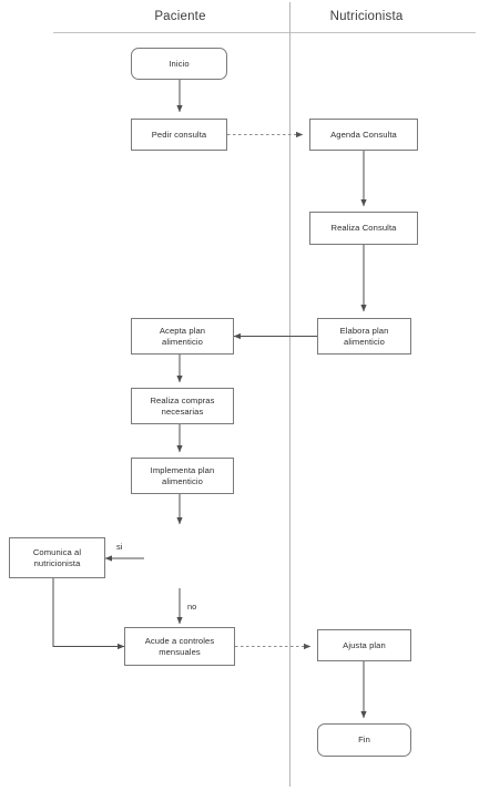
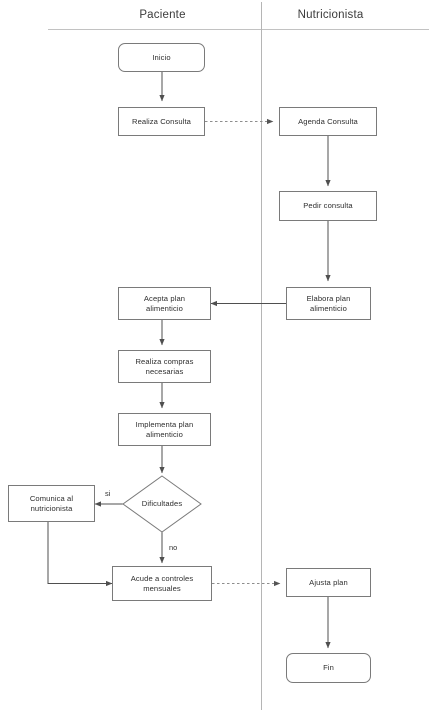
  Paciente
  Nutricionista
  Inicio
- Pedir consulta
+ Realiza Consulta
  Agenda Consulta
- Realiza Consulta
+ Pedir consulta
  Elabora plan
  alimenticio
  Acepta plan
  alimenticio
  Realiza compras
  necesarias
  Implementa plan
  alimenticio
+ Dificultades
  Comunica al
  nutricionista
  Acude a controles
  mensuales
  Ajusta plan
  Fin
  si
  no
